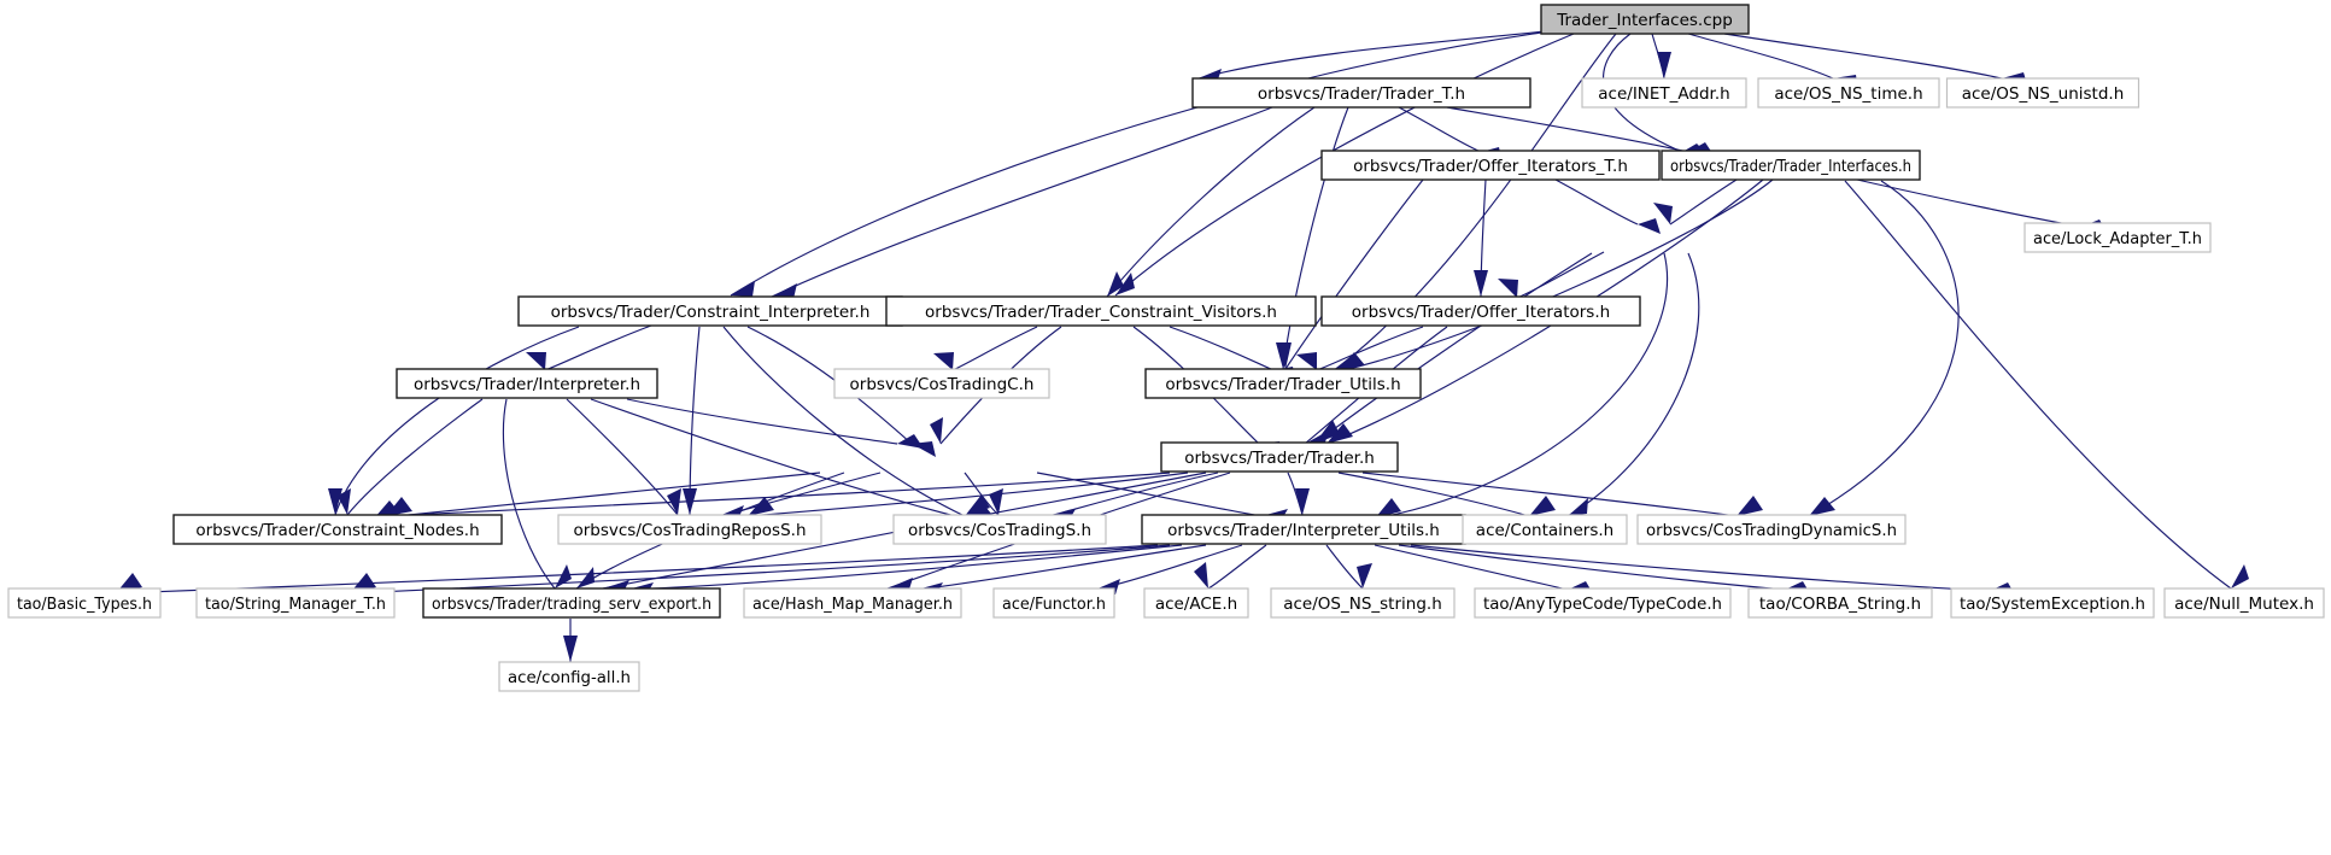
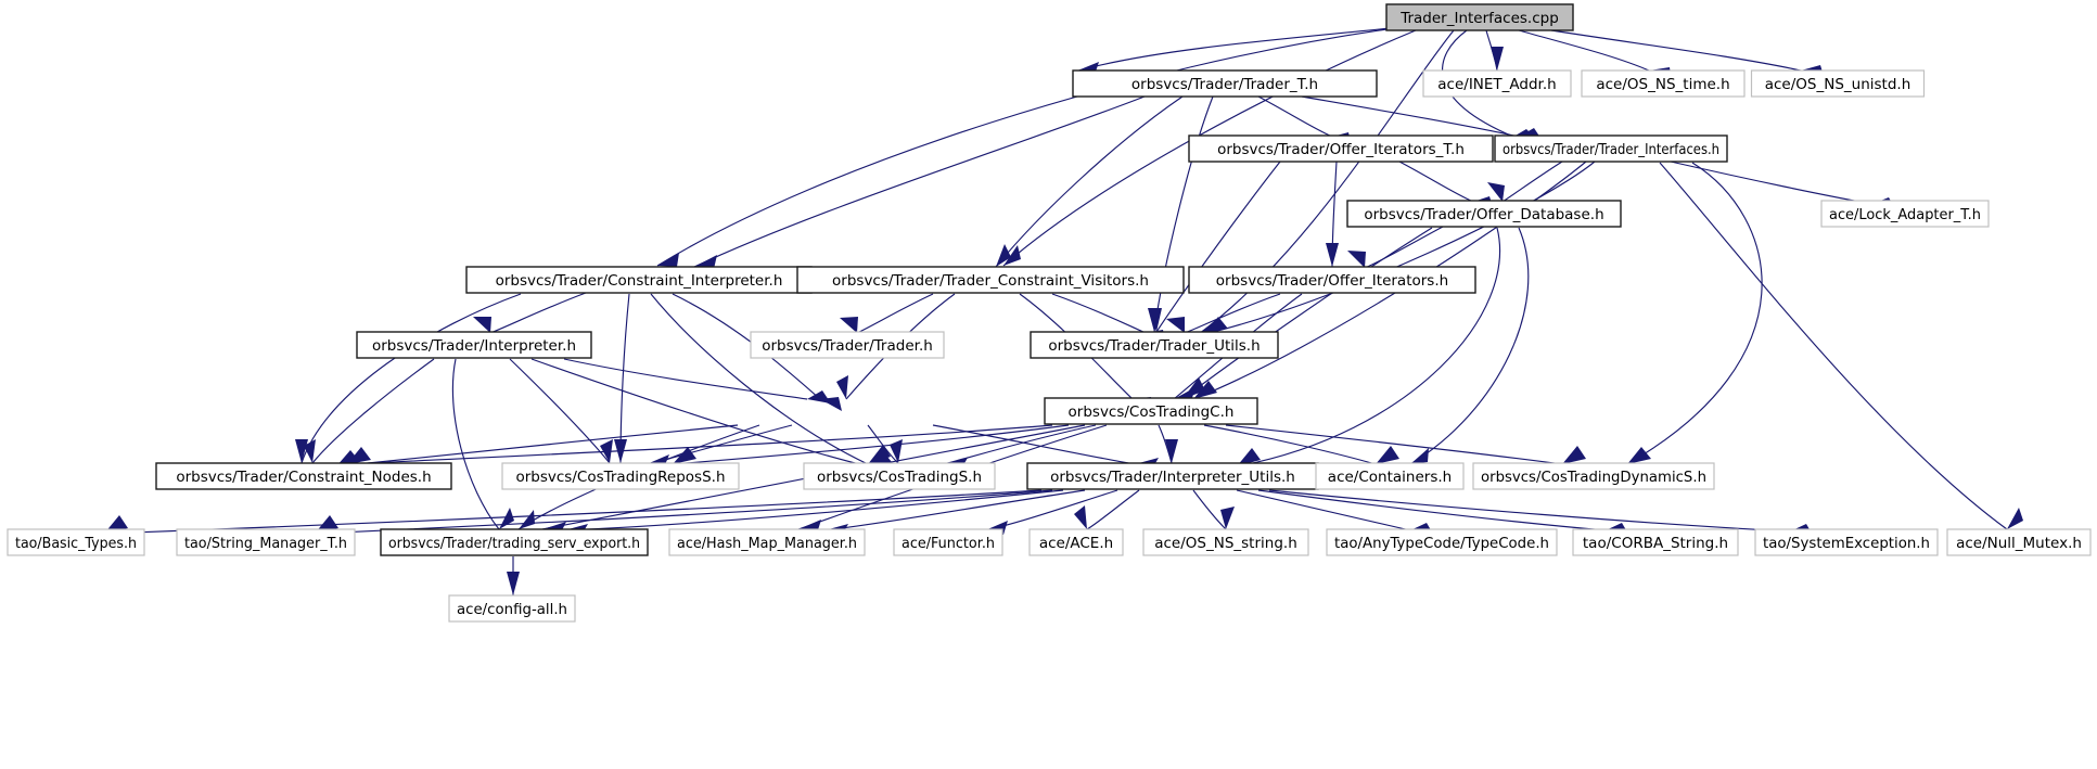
  Trader_Interfaces.cpp
  orbsvcs/Trader/Trader_T.h
  ace/INET_Addr.h
  ace/OS_NS_time.h
  ace/OS_NS_unistd.h
  orbsvcs/Trader/Offer_Iterators_T.h
  orbsvcs/Trader/Trader_Interfaces.h
+ orbsvcs/Trader/Offer_Database.h
  ace/Lock_Adapter_T.h
  orbsvcs/Trader/Constraint_Interpreter.h
  orbsvcs/Trader/Trader_Constraint_Visitors.h
  orbsvcs/Trader/Offer_Iterators.h
  orbsvcs/Trader/Interpreter.h
- orbsvcs/CosTradingC.h
+ orbsvcs/Trader/Trader.h
  orbsvcs/Trader/Trader_Utils.h
- orbsvcs/Trader/Trader.h
+ orbsvcs/CosTradingC.h
  orbsvcs/Trader/Constraint_Nodes.h
  orbsvcs/CosTradingReposS.h
  orbsvcs/CosTradingS.h
  orbsvcs/Trader/Interpreter_Utils.h
  ace/Containers.h
  orbsvcs/CosTradingDynamicS.h
  tao/Basic_Types.h
  tao/String_Manager_T.h
  orbsvcs/Trader/trading_serv_export.h
  ace/Hash_Map_Manager.h
  ace/Functor.h
  ace/ACE.h
  ace/OS_NS_string.h
  tao/AnyTypeCode/TypeCode.h
  tao/CORBA_String.h
  tao/SystemException.h
  ace/Null_Mutex.h
  ace/config-all.h
